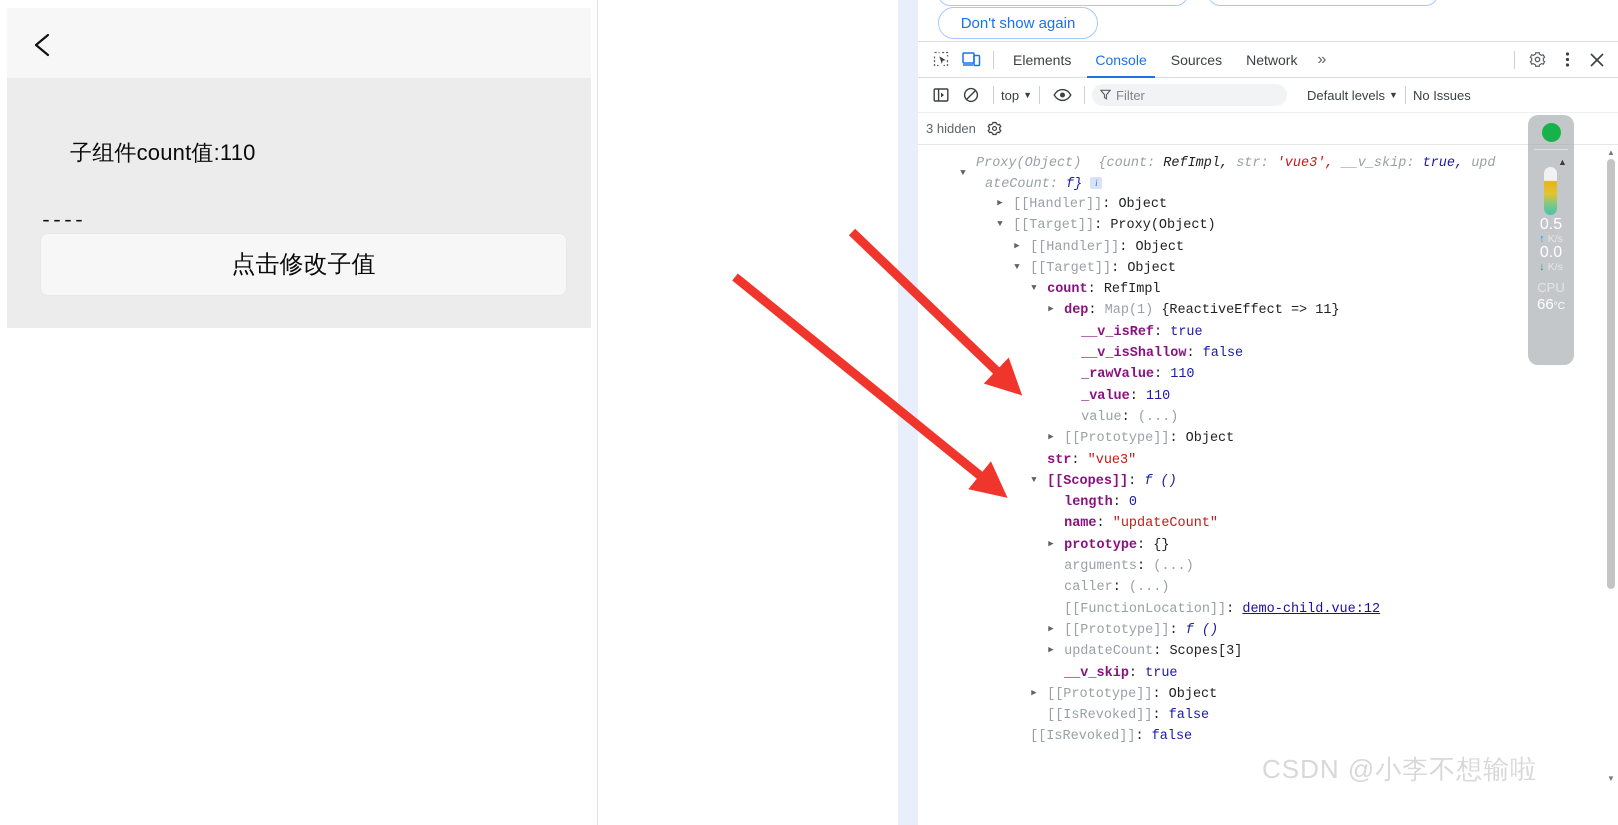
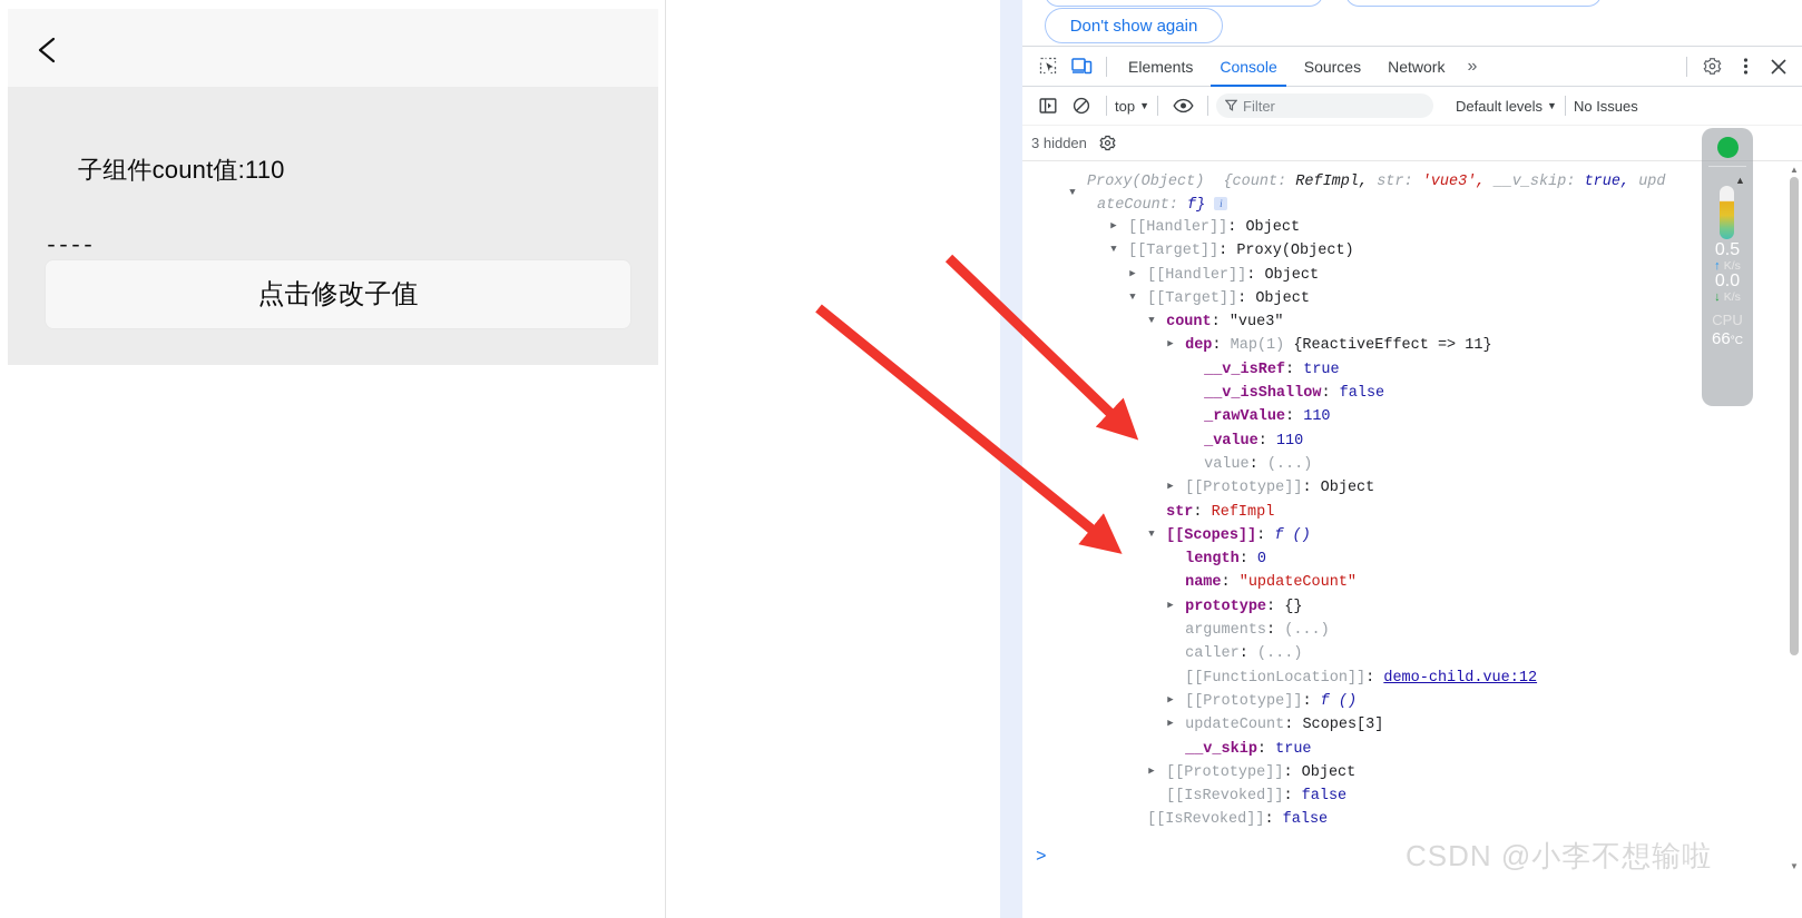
  子组件count值:110
  ----
  点击修改子值
  Don't show again
  Elements
  Console
  Sources
  Network
  »
  top
  ▼
  Filter
  Default levels
  ▼
  No Issues
  3 hidden
  ▼
  Proxy(Object) {count: RefImpl, str: 'vue3', __v_skip: true, upd
  ateCount: f} i
  ▶ [[Handler]]: Object
  ▼ [[Target]]: Proxy(Object)
  ▶ [[Handler]]: Object
  ▼ [[Target]]: Object
- ▼ count: RefImpl
+ ▼ count: "vue3"
  ▶ dep: Map(1) {ReactiveEffect => 11}
  __v_isRef: true
  __v_isShallow: false
  _rawValue: 110
  _value: 110
  value: (...)
  ▶ [[Prototype]]: Object
- str: "vue3"
+ str: RefImpl
  ▼ [[Scopes]]: f ()
  length: 0
  name: "updateCount"
  ▶ prototype: {}
  arguments: (...)
  caller: (...)
  [[FunctionLocation]]: demo-child.vue:12
  ▶ [[Prototype]]: f ()
  ▶ updateCount: Scopes[3]
  __v_skip: true
  ▶ [[Prototype]]: Object
  [[IsRevoked]]: false
  [[IsRevoked]]: false
+ >
  ▲
  ▼
  ▲
  0.5
  ↑ K/s
  0.0
  ↓ K/s
  CPU
  66°C
  CSDN @小李不想输啦
